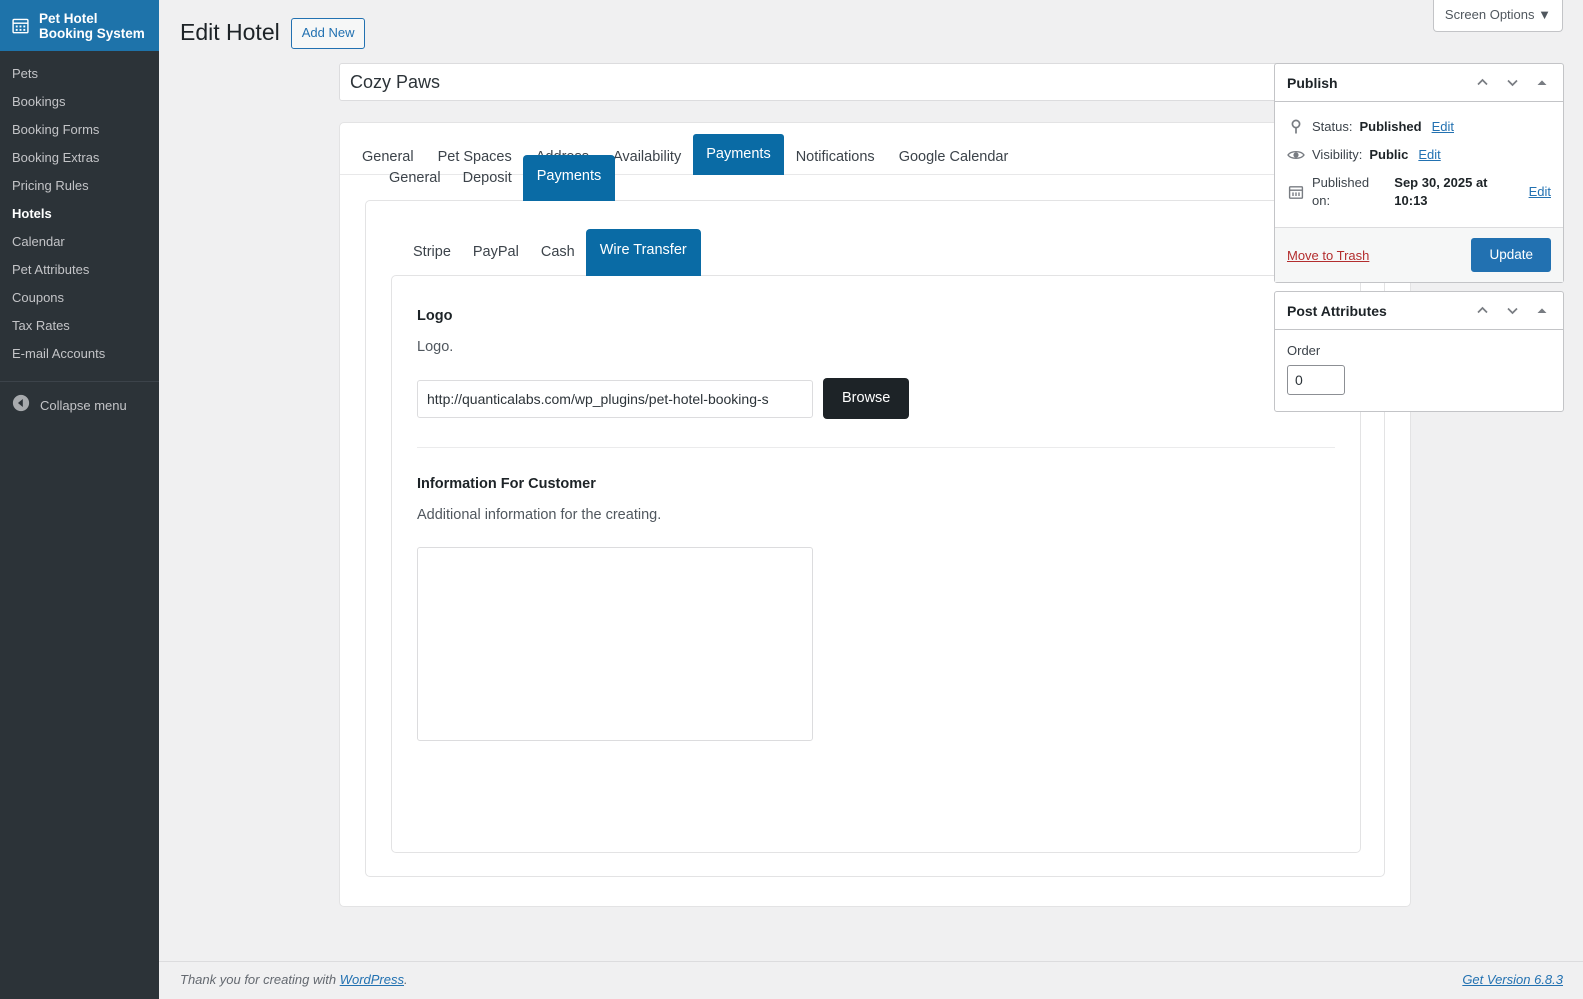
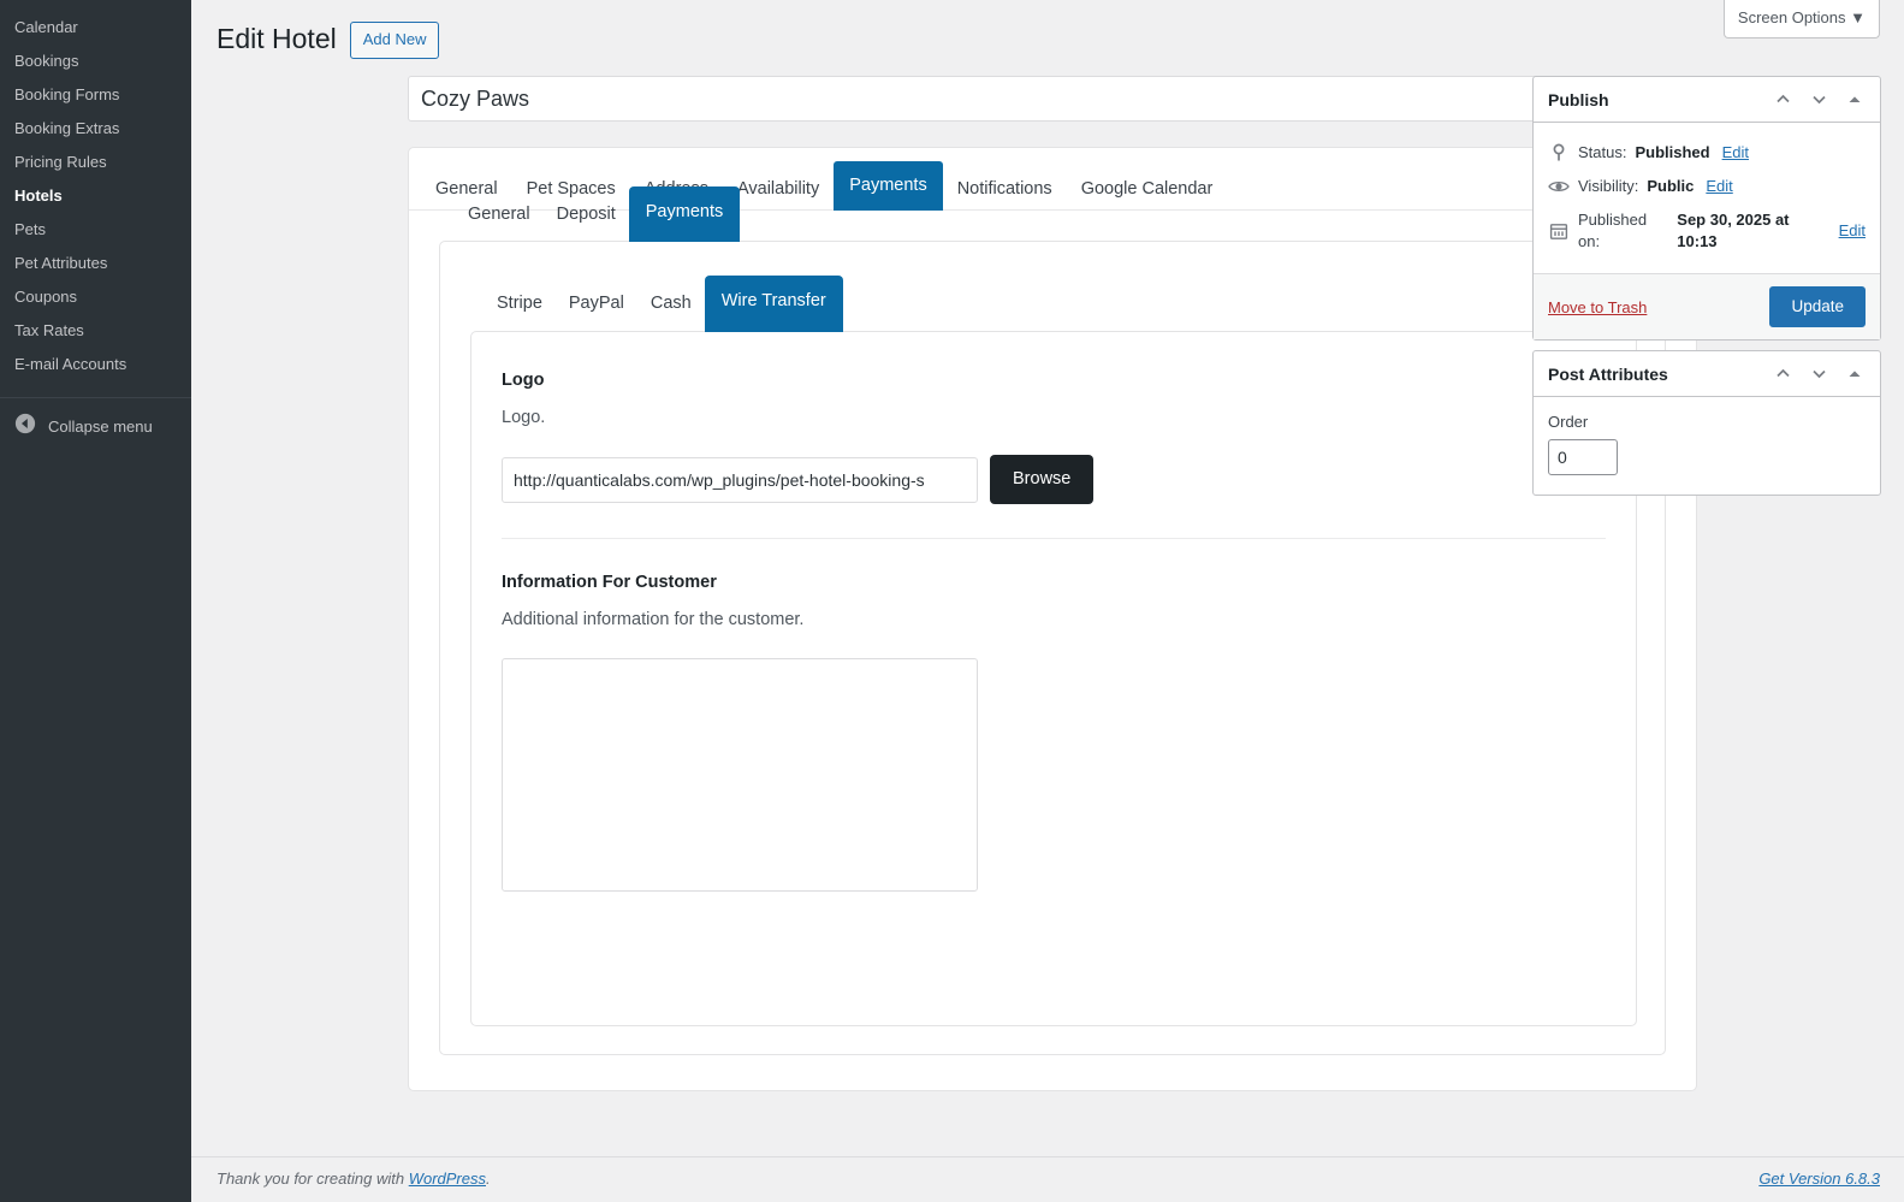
- Pet Hotel
- Booking System
- Pets
+ Calendar
  Bookings
  Booking Forms
  Booking Extras
  Pricing Rules
  Hotels
- Calendar
+ Pets
  Pet Attributes
  Coupons
  Tax Rates
  E-mail Accounts
  Collapse menu
  Screen Options ▼
  Edit Hotel
  Add New
  Cozy Paws
  General
  Pet Spaces
  Availability
  Payments
  Notifications
  Google Calendar
  General
  Deposit
  Payments
  Stripe
  PayPal
  Cash
  Wire Transfer
  Logo
  Logo.
  http://quanticalabs.com/wp_plugins/pet-hotel-booking-s
  Browse
  Information For Customer
- Additional information for the creating.
+ Additional information for the customer.
  Publish
  Status:
  Published
  Edit
  Visibility:
  Public
  Edit
  Published on:
  Sep 30, 2025 at 10:13
  Edit
  Move to Trash
  Update
  Post Attributes
  Order
  0
  Thank you for creating with WordPress.
  Get Version 6.8.3
